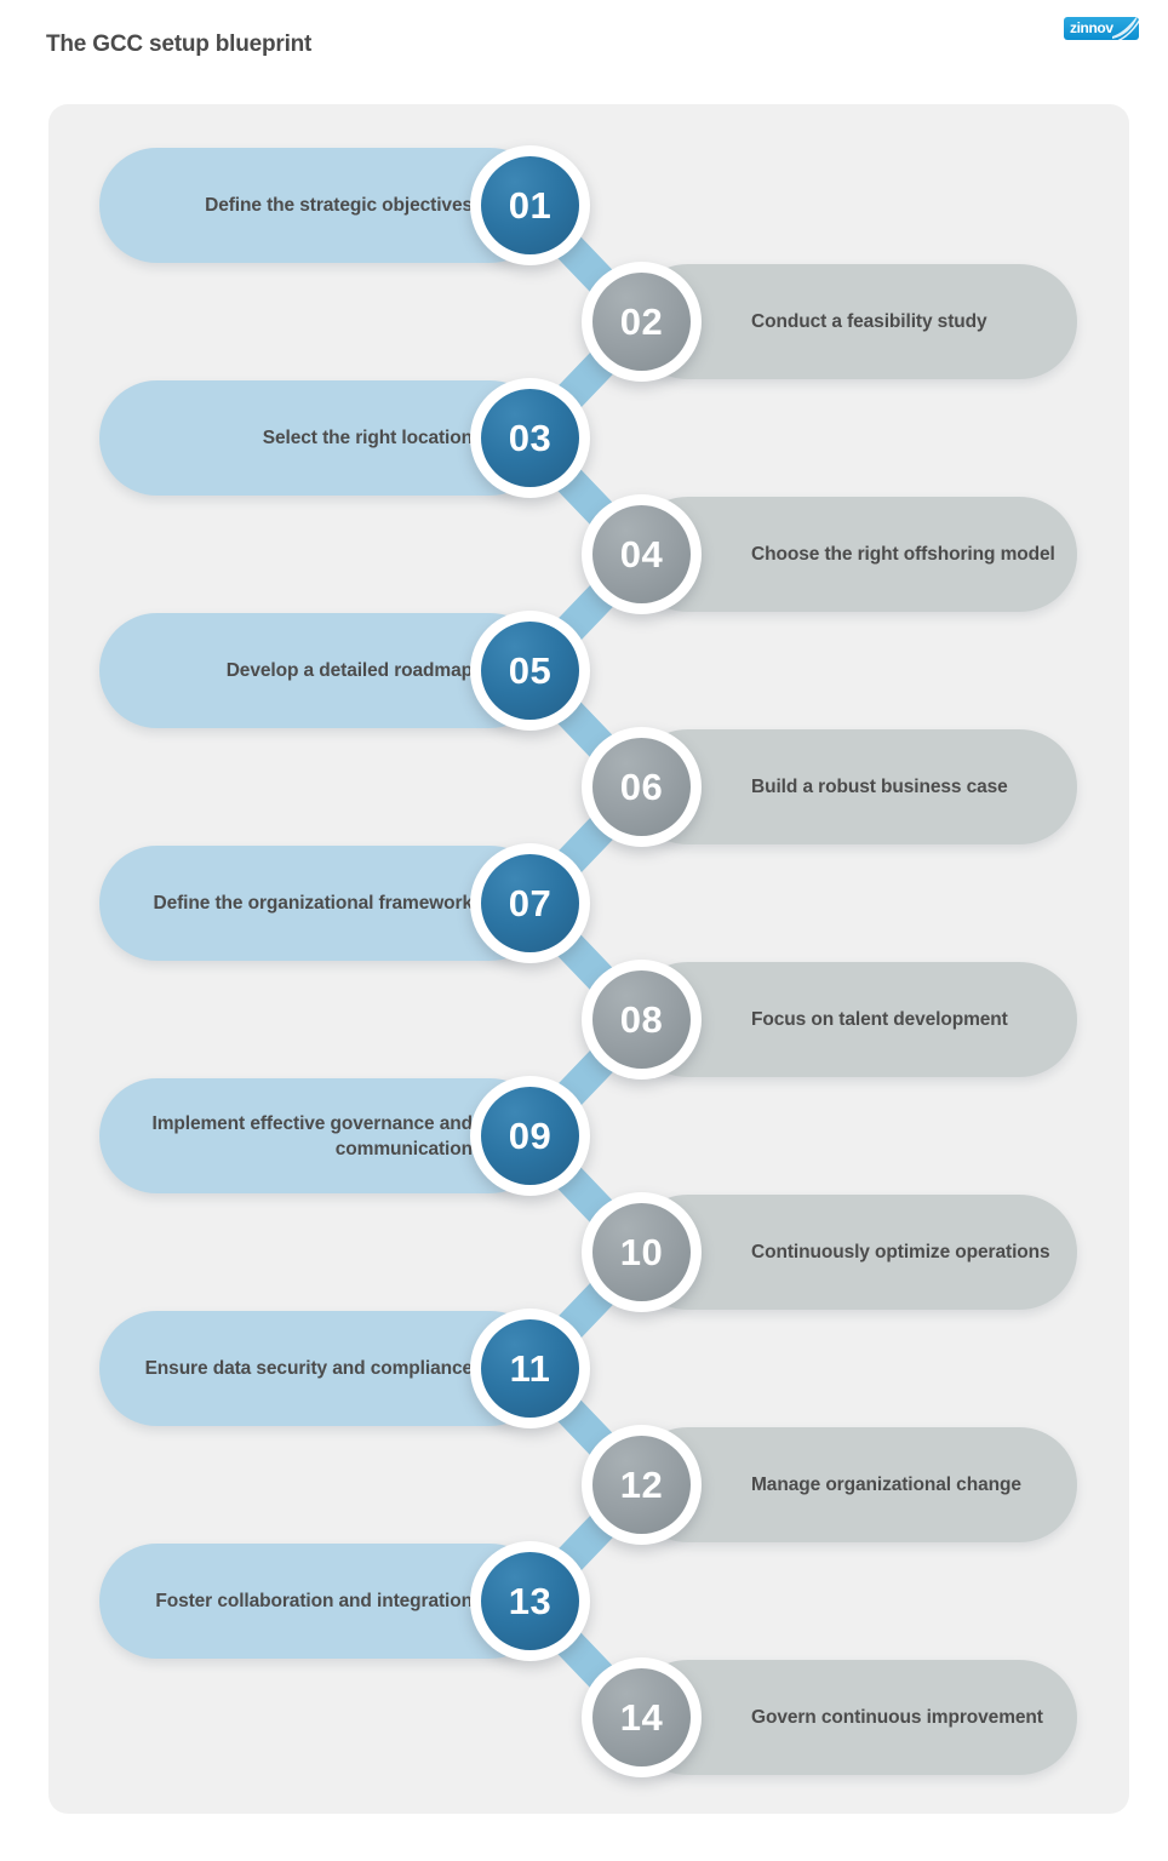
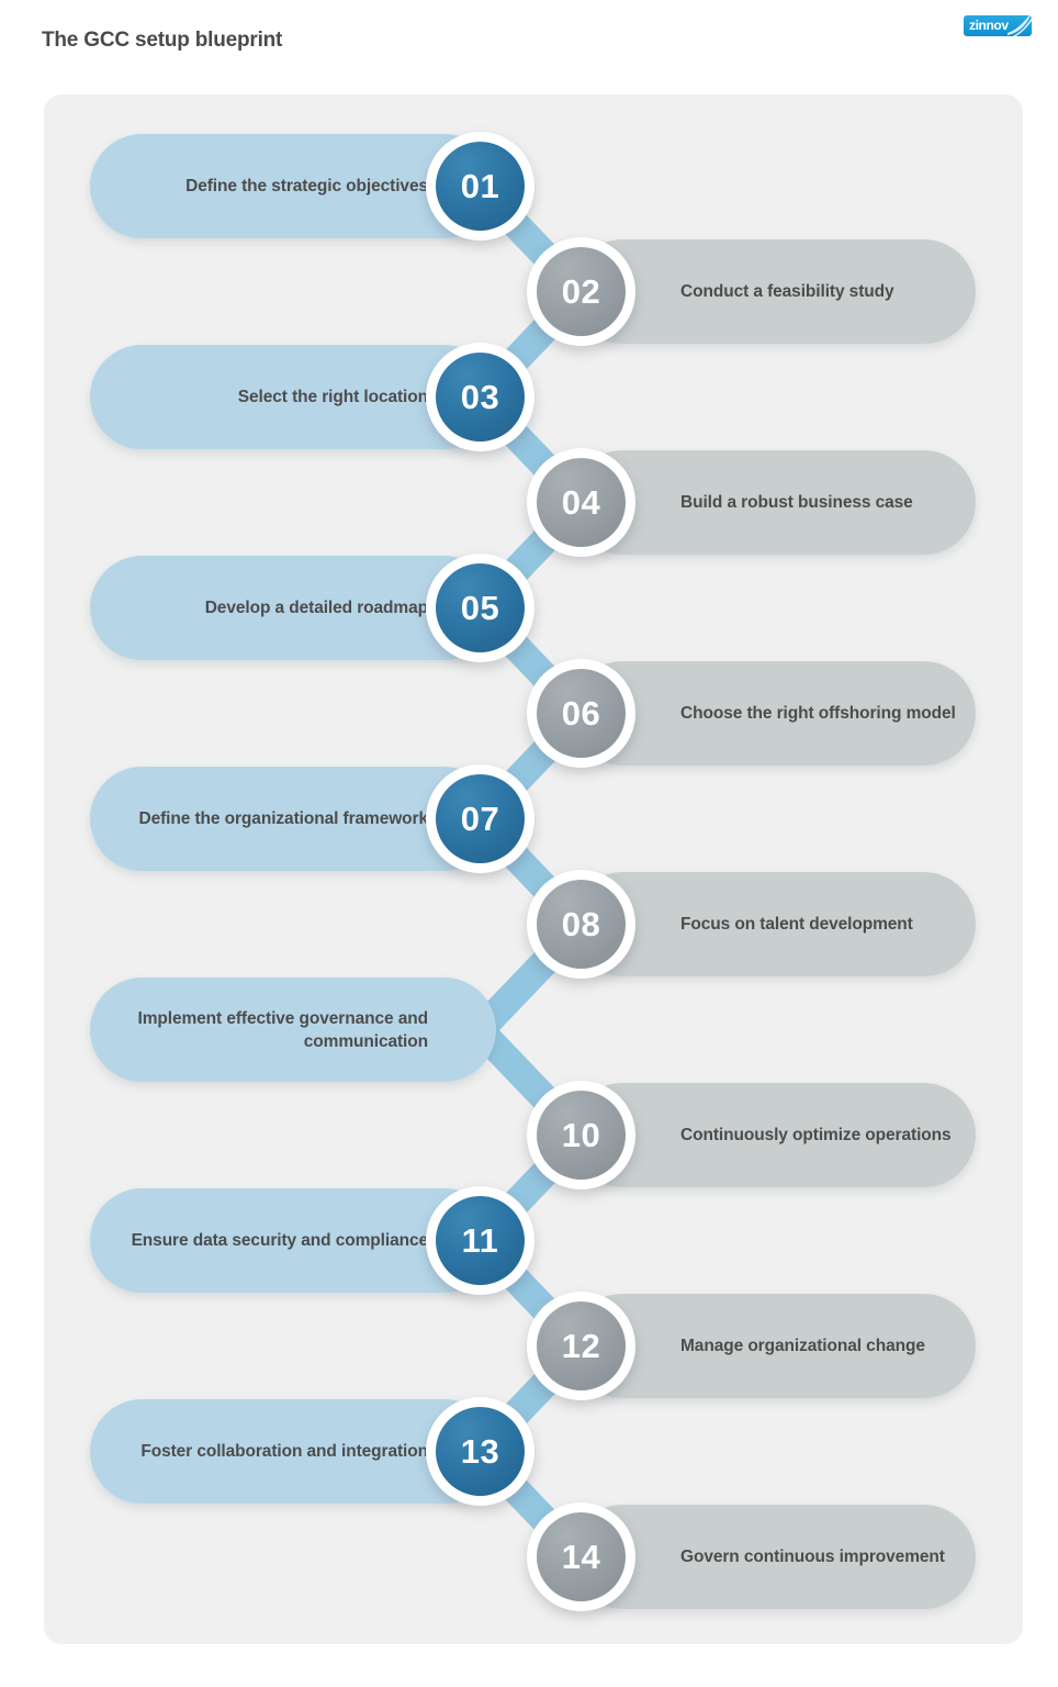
  The GCC setup blueprint
  zinnov
  Define the strategic objectives
  01
  Conduct a feasibility study
  02
  Select the right location
  03
- Choose the right offshoring model
+ Build a robust business case
  04
  Develop a detailed roadmap
  05
- Build a robust business case
+ Choose the right offshoring model
  06
  Define the organizational framework
  07
  Focus on talent development
  08
  Implement effective governance and communication
- 09
  Continuously optimize operations
  10
  Ensure data security and compliance
  11
  Manage organizational change
  12
  Foster collaboration and integration
  13
  Govern continuous improvement
  14
